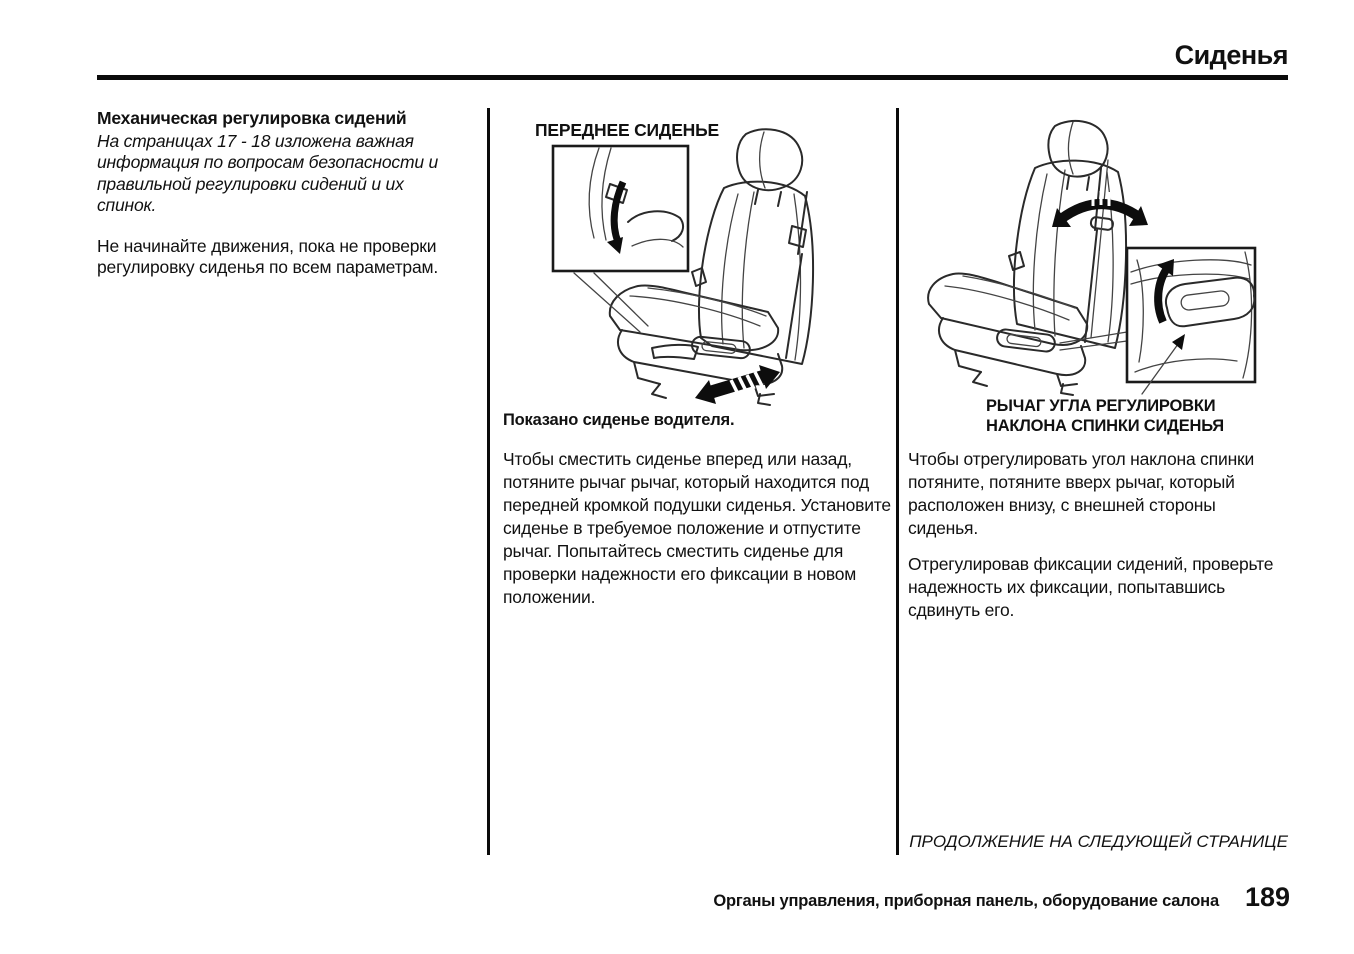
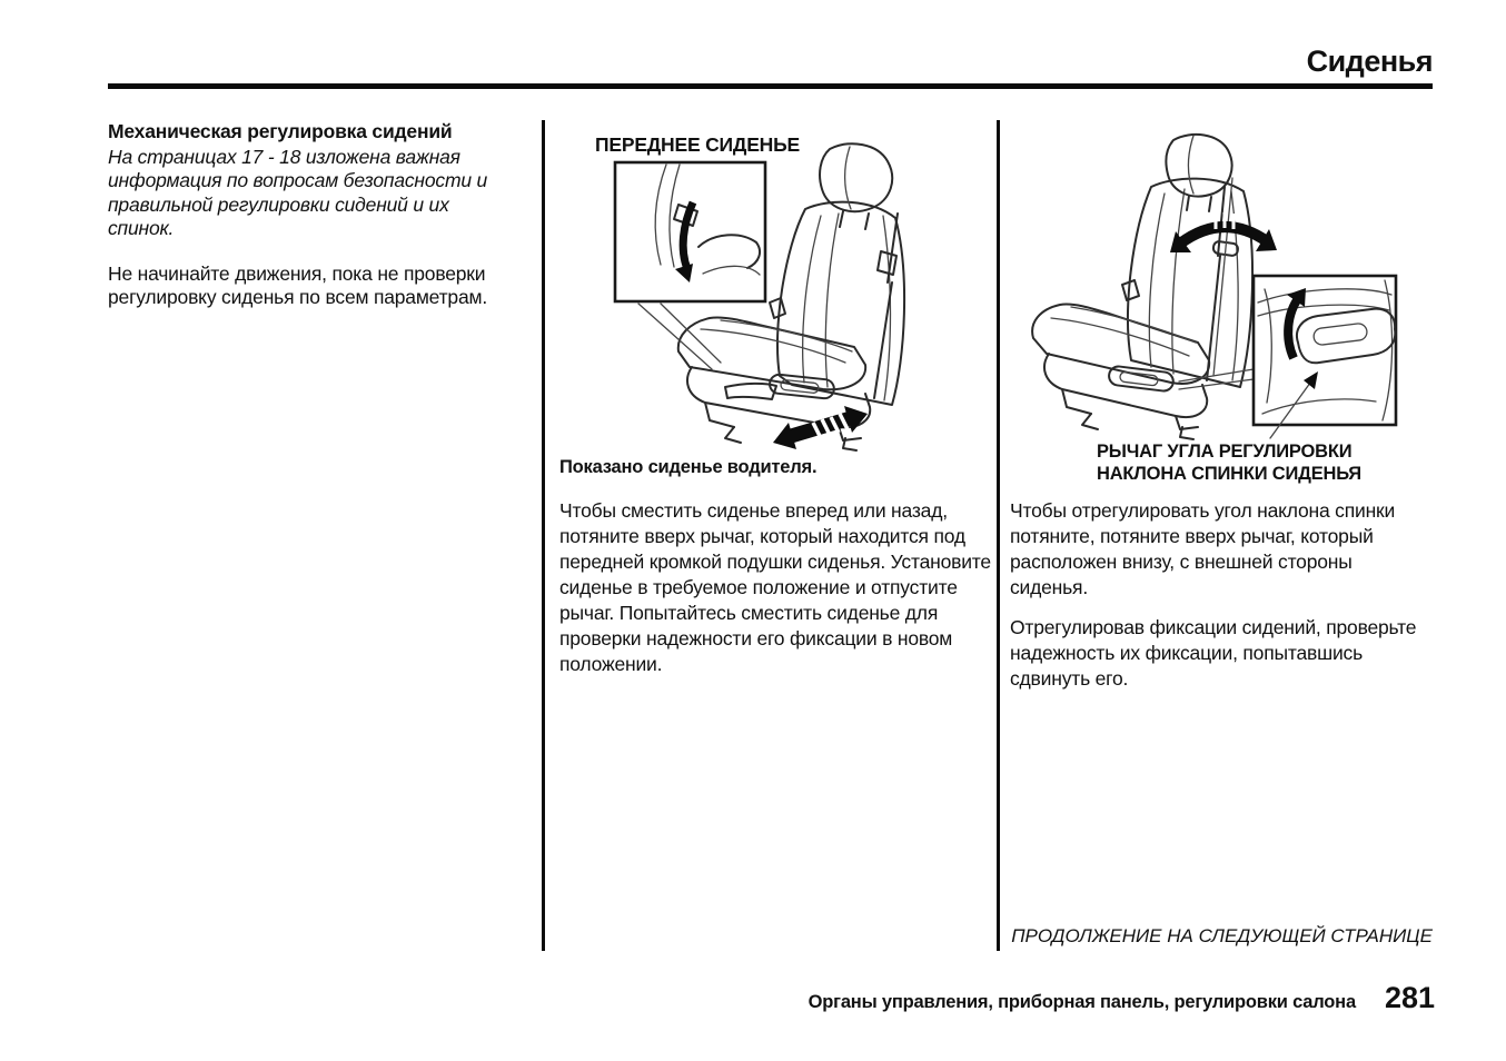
  Сиденья
  Механическая регулировка сидений
  На страницах 17 - 18 изложена важная информация по вопросам безопасности и правильной регулировки сидений и их спинок.
  Не начинайте движения, пока не проверки регулировку сиденья по всем параметрам.
  ПЕРЕДНЕЕ СИДЕНЬЕ
  Показано сиденье водителя.
- Чтобы сместить сиденье вперед или назад, потяните рычаг рычаг, который находится под передней кромкой подушки сиденья. Установите сиденье в требуемое положение и отпустите рычаг. Попытайтесь сместить сиденье для проверки надежности его фиксации в новом положении.
+ Чтобы сместить сиденье вперед или назад, потяните вверх рычаг, который находится под передней кромкой подушки сиденья. Установите сиденье в требуемое положение и отпустите рычаг. Попытайтесь сместить сиденье для проверки надежности его фиксации в новом положении.
  РЫЧАГ УГЛА РЕГУЛИРОВКИ
  НАКЛОНА СПИНКИ СИДЕНЬЯ
  Чтобы отрегулировать угол наклона спинки потяните, потяните вверх рычаг, который расположен внизу, с внешней стороны сиденья.
  Отрегулировав фиксации сидений, проверьте надежность их фиксации, попытавшись сдвинуть его.
  ПРОДОЛЖЕНИЕ НА СЛЕДУЮЩЕЙ СТРАНИЦЕ
- Органы управления, приборная панель, оборудование салона
+ Органы управления, приборная панель, регулировки салона
- 189
+ 281
